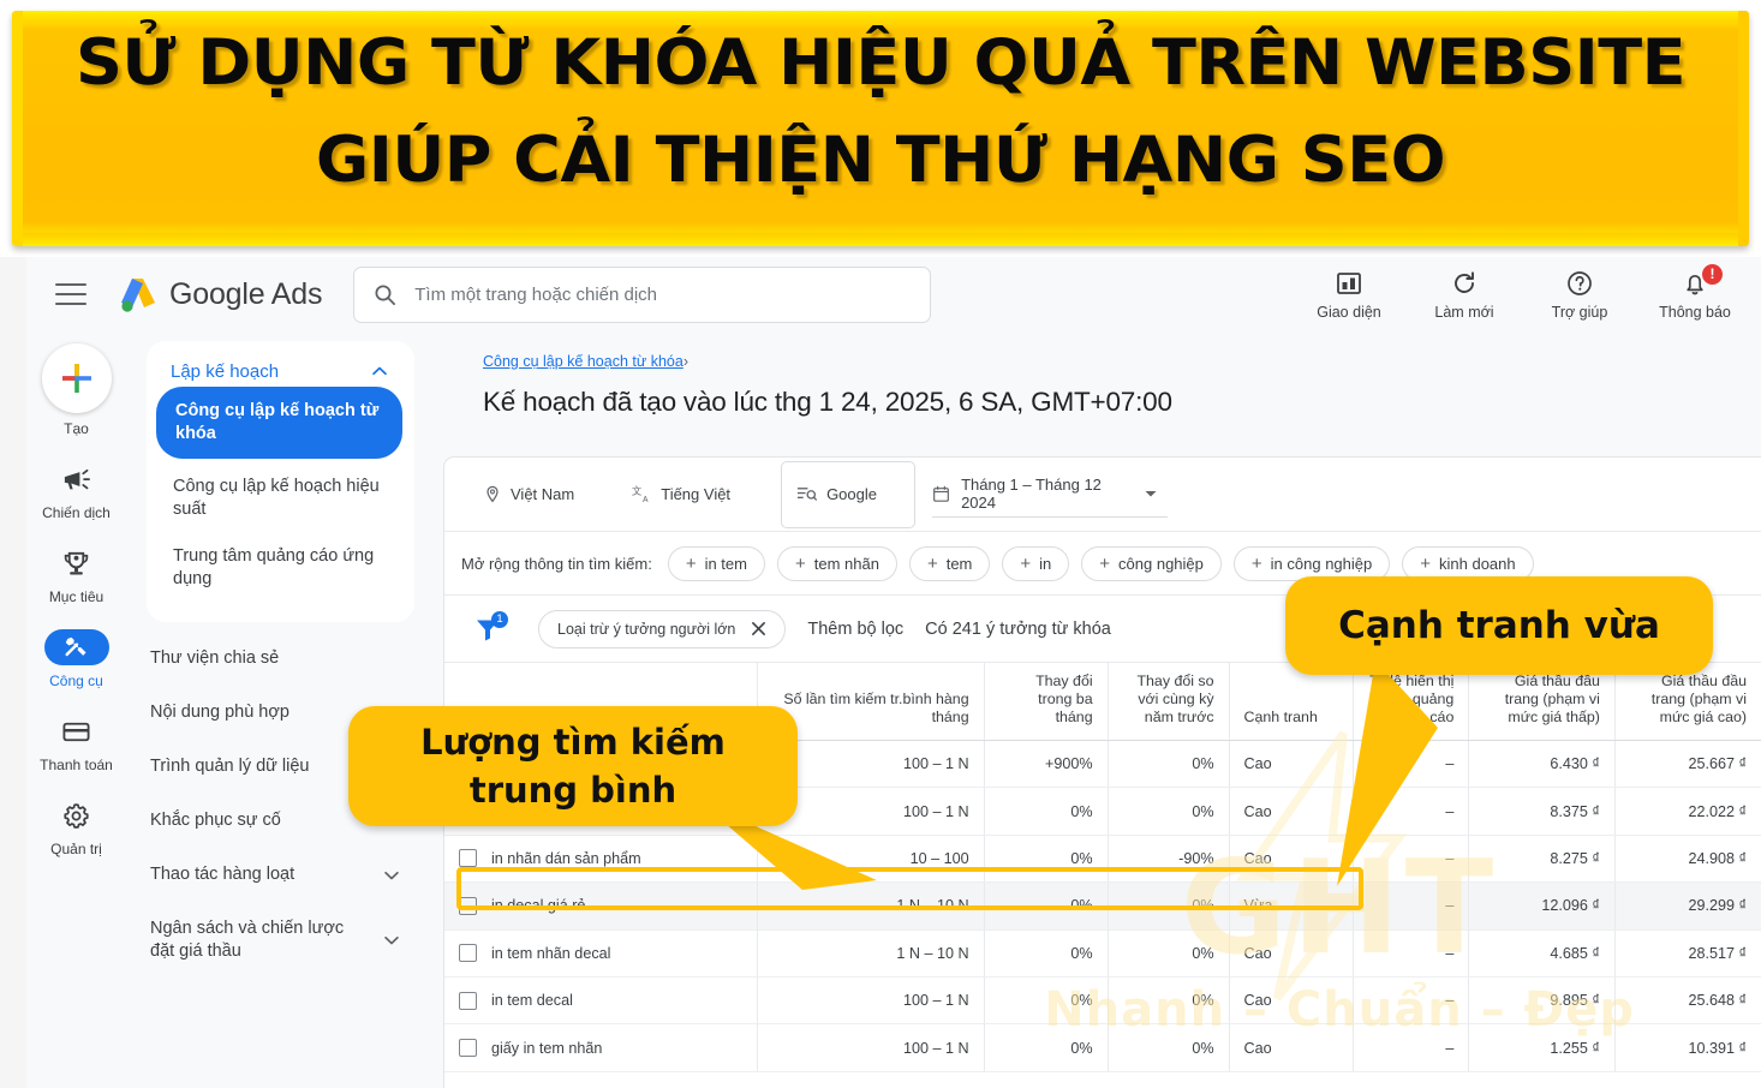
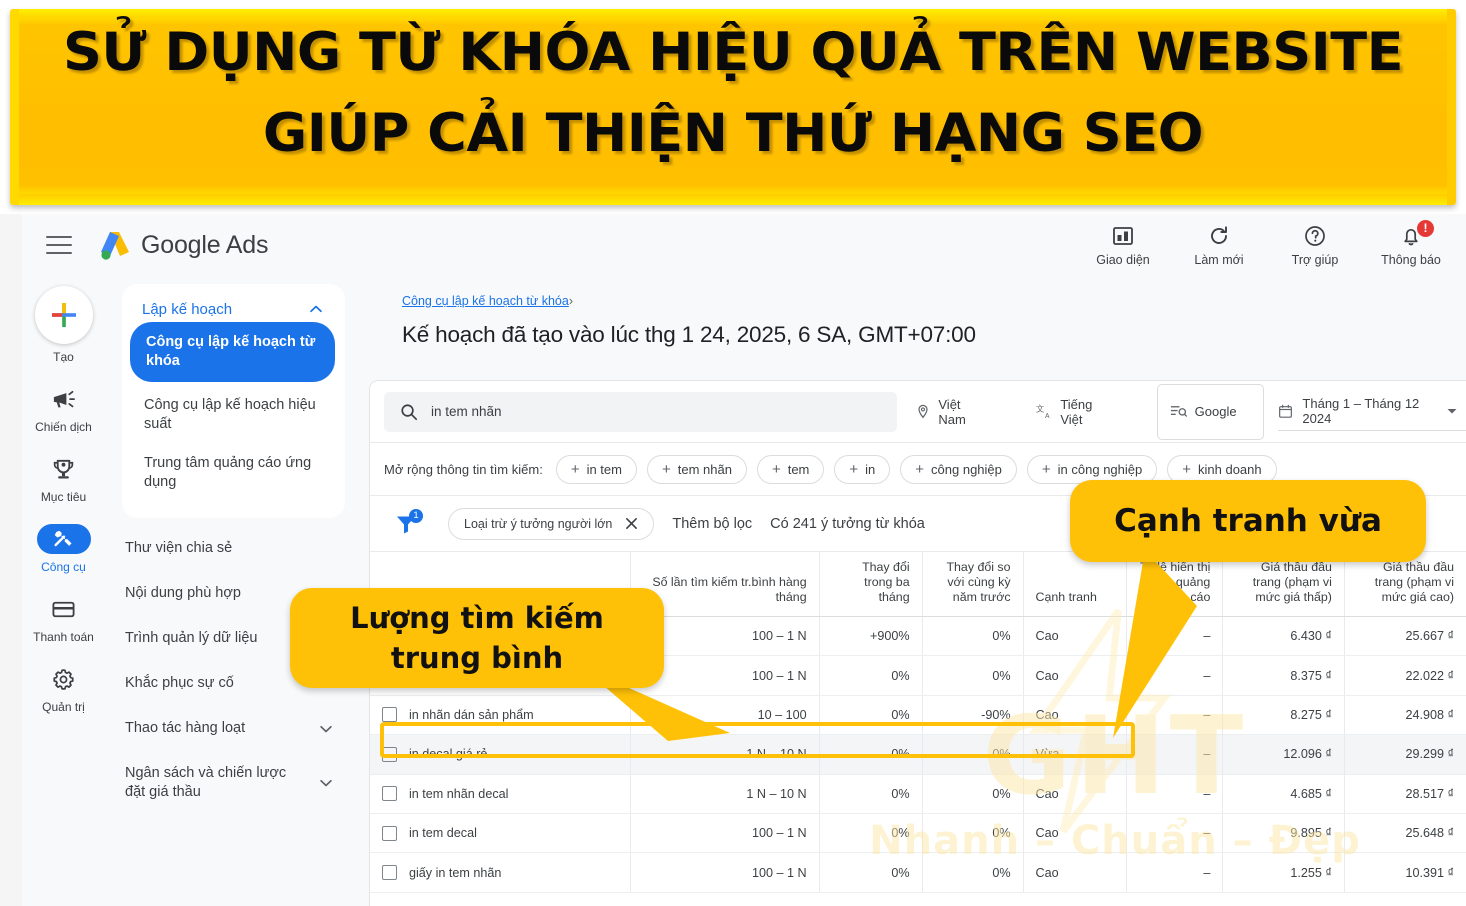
  SỬ DỤNG TỪ KHÓA HIỆU QUẢ TRÊN WEBSITE
  GIÚP CẢI THIỆN THỨ HẠNG SEO
  Google Ads
- Tìm một trang hoặc chiến dịch
  Giao diện
  Làm mới
  Trợ giúp
  !
  Thông báo
  Tạo
  Chiến dịch
  Mục tiêu
  Công cụ
  Thanh toán
  Quản trị
  Lập kế hoạch
  Công cụ lập kế hoạch từ khóa
  Công cụ lập kế hoạch hiệu suất
  Trung tâm quảng cáo ứng dụng
  Thư viện chia sẻ
  Nội dung phù hợp
  Trình quản lý dữ liệu
  Khắc phục sự cố
  Thao tác hàng loạt
  Ngân sách và chiến lược đặt giá thầu
  Công cụ lập kế hoạch từ khóa›
  Kế hoạch đã tạo vào lúc thg 1 24, 2025, 6 SA, GMT+07:00
  GHT
  Nhanh – Chuẩn – Đẹp
+ in tem nhãn
  Việt Nam
  文
  A
  Tiếng Việt
  Google
  Tháng 1 – Tháng 12 2024
  Mở rộng thông tin tìm kiếm:
  +
  in tem
  +
  tem nhãn
  +
  tem
  +
  in
  +
  công nghiệp
  +
  in công nghiệp
  +
  kinh doanh
  1
  Loại trừ ý tưởng người lớn
  Thêm bộ lọc
  Có 241 ý tưởng từ khóa
  	Số lần tìm kiếm tr.bình hàng tháng	Thay đổi trong ba tháng	Thay đổi so với cùng kỳ năm trước	Cạnh tranh	ệ hiển thị quảng cáo	Giá thầu đầu trang (phạm vi mức giá thấp)	Giá thầu đầu trang (phạm vi mức giá cao)
  	100 – 1 N	+900%	0%	Cao	–	6.430 ₫	25.667 ₫
  	100 – 1 N	0%	0%	Cao	–	8.375 ₫	22.022 ₫
  in nhãn dán sản phẩm	10 – 100	0%	-90%	Cao	–	8.275 ₫	24.908 ₫
  in decal giá rẻ	1 N – 10 N	0%	0%	Vừa	–	12.096 ₫	29.299 ₫
  in tem nhãn decal	1 N – 10 N	0%	0%	Cao	–	4.685 ₫	28.517 ₫
  in tem decal	100 – 1 N	0%	0%	Cao	–	9.895 ₫	25.648 ₫
  giấy in tem nhãn	100 – 1 N	0%	0%	Cao	–	1.255 ₫	10.391 ₫
  Lượng tìm kiếm
  trung bình
  Cạnh tranh vừa
